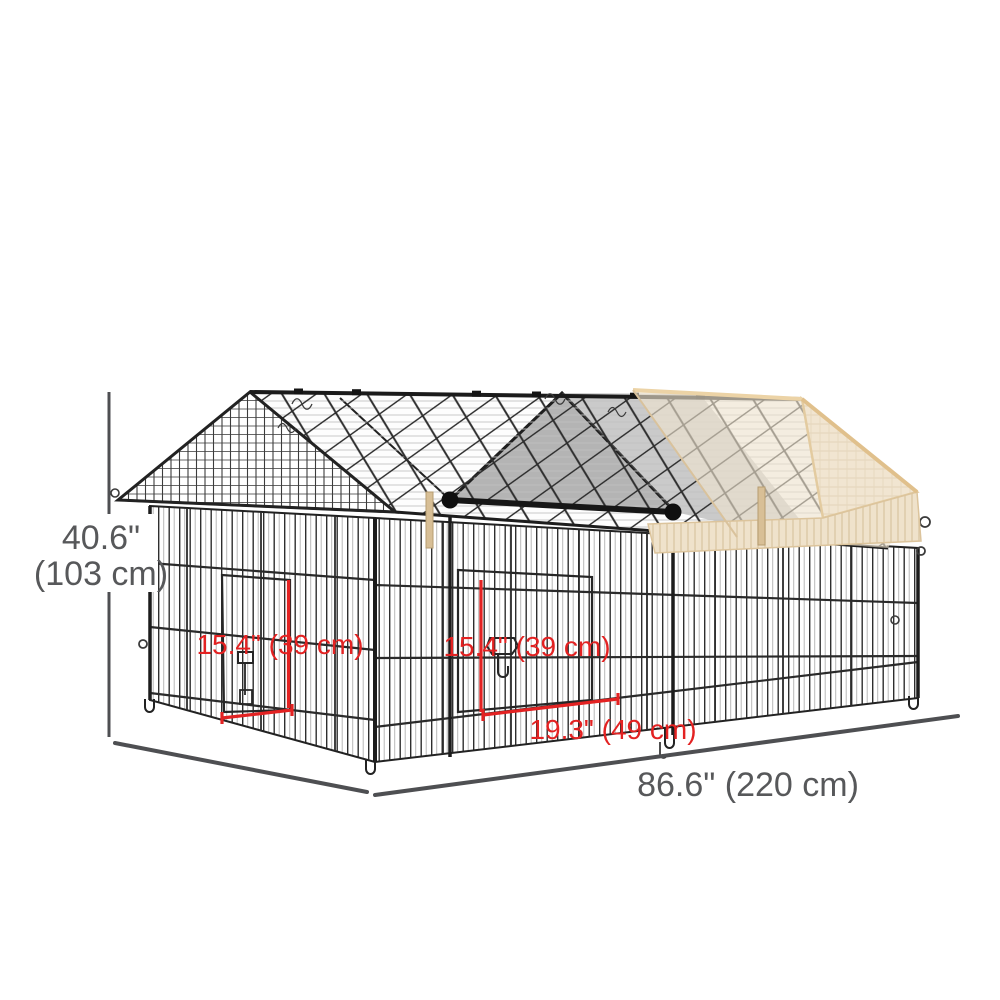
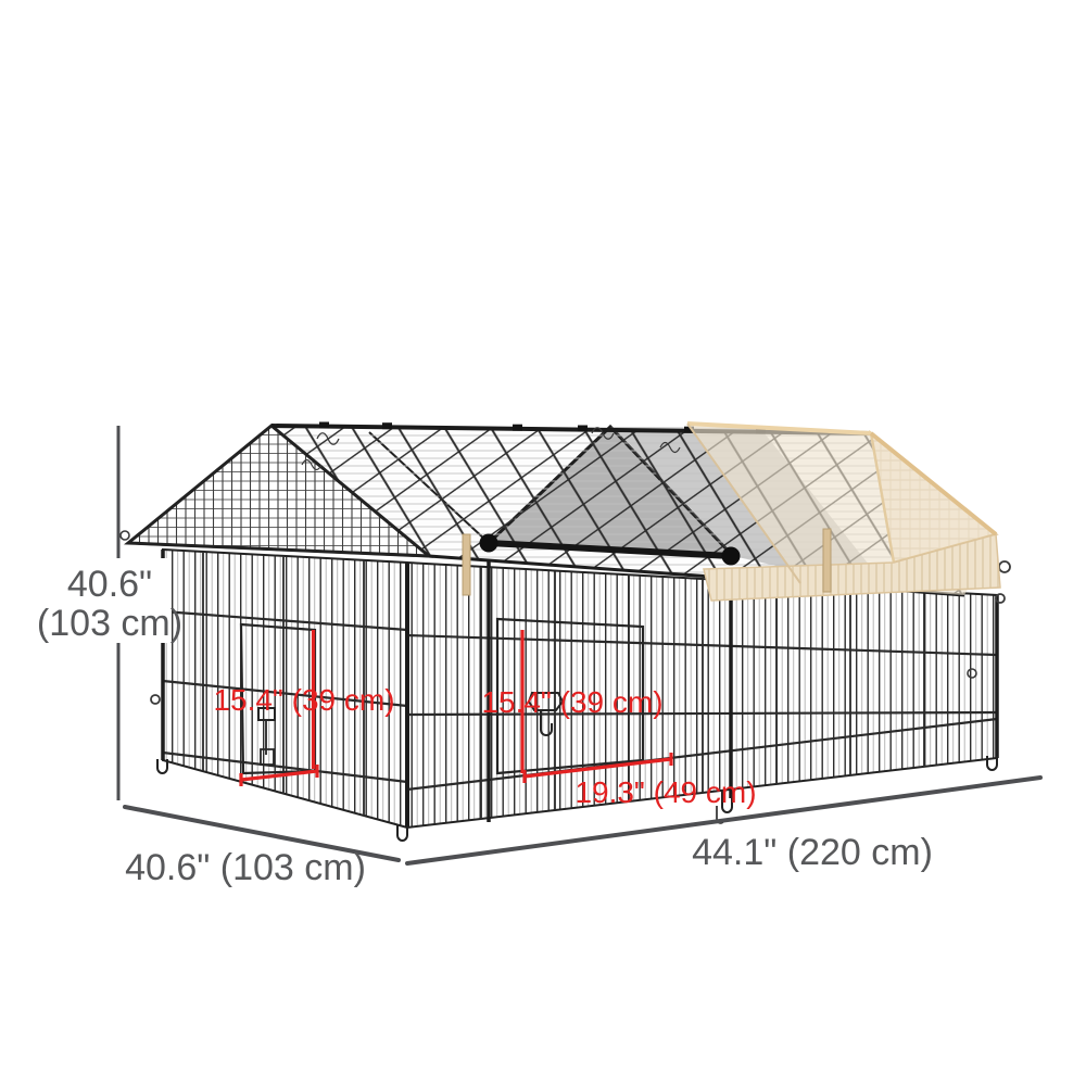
  15.4" (39 cm)
  15.4" (39 cm)
  19.3" (49 cm)
  40.6"
  (103 cm)
+ 40.6" (103 cm)
- 86.6" (220 cm)
+ 44.1" (220 cm)
